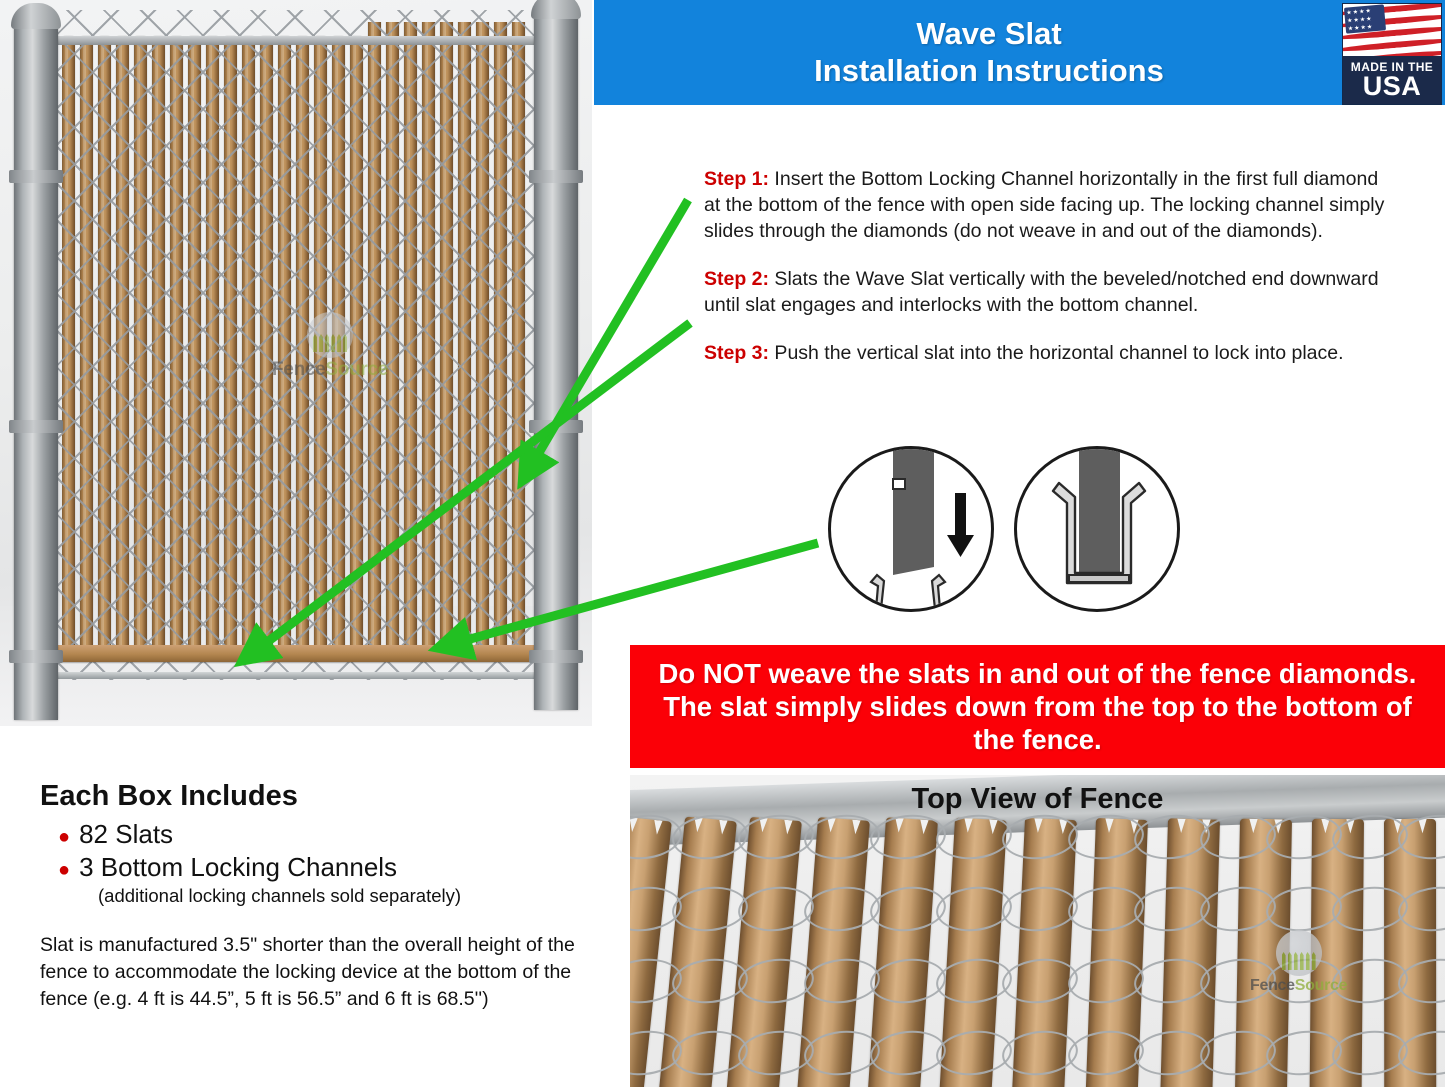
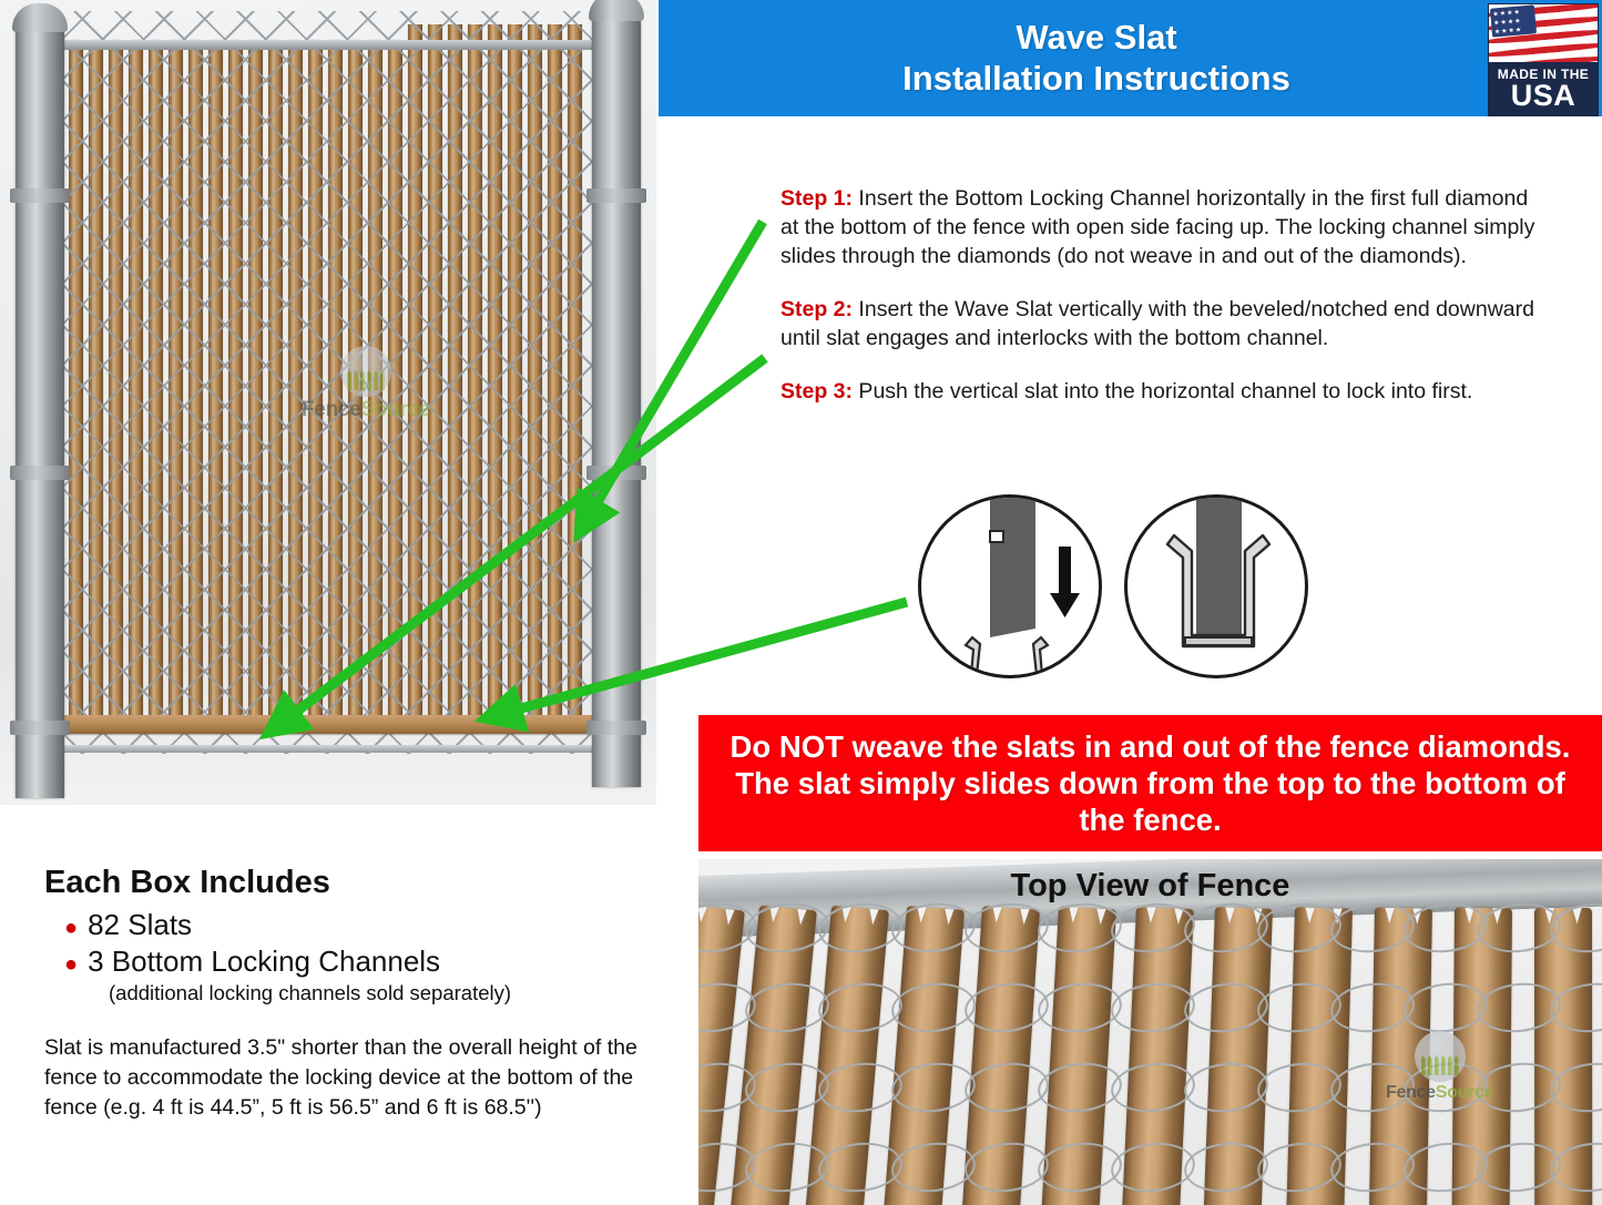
  FenceSource
  Wave Slat
  Installation Instructions
  MADE IN THE
  USA
  Step 1: Insert the Bottom Locking Channel horizontally in the first full diamond at the bottom of the fence with open side facing up. The locking channel simply slides through the diamonds (do not weave in and out of the diamonds).
- Step 2: Slats the Wave Slat vertically with the beveled/notched end downward until slat engages and interlocks with the bottom channel.
+ Step 2: Insert the Wave Slat vertically with the beveled/notched end downward until slat engages and interlocks with the bottom channel.
- Step 3: Push the vertical slat into the horizontal channel to lock into place.
+ Step 3: Push the vertical slat into the horizontal channel to lock into first.
  Do NOT weave the slats in and out of the fence diamonds. The slat simply slides down from the top to the bottom of the fence.
  Top View of Fence
  FenceSource
  Each Box Includes
  ●
  82 Slats
  ●
  3 Bottom Locking Channels
  (additional locking channels sold separately)
  Slat is manufactured 3.5" shorter than the overall height of the fence to accommodate the locking device at the bottom of the fence (e.g. 4 ft is 44.5”, 5 ft is 56.5” and 6 ft is 68.5'')
